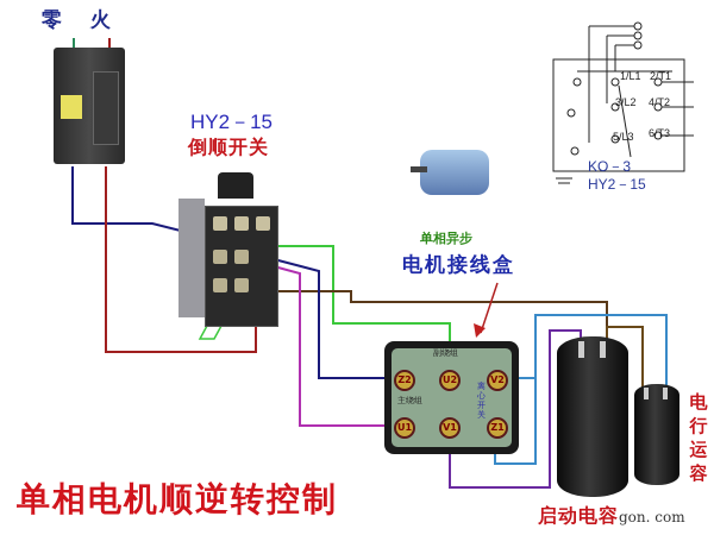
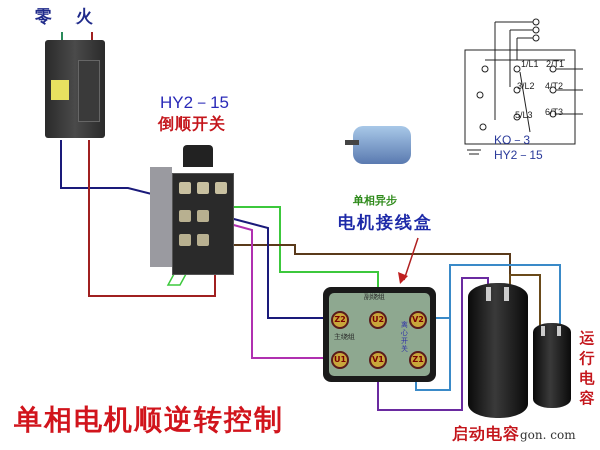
  零 火
  HY2－15
  倒顺开关
  单相异步
  电机接线盒
  1/L1
  3/L2
  5/L3
  2/T1
  4/T2
  6/T3
  KO－3
  HY2－15
  副绕组
  主绕组
  离心开关
  Z2
  U2
  V2
  U1
  V1
  Z1
- 电
+ 运
  行
- 运
+ 电
  容
  启动电容
  gon. com
  单相电机顺逆转控制
